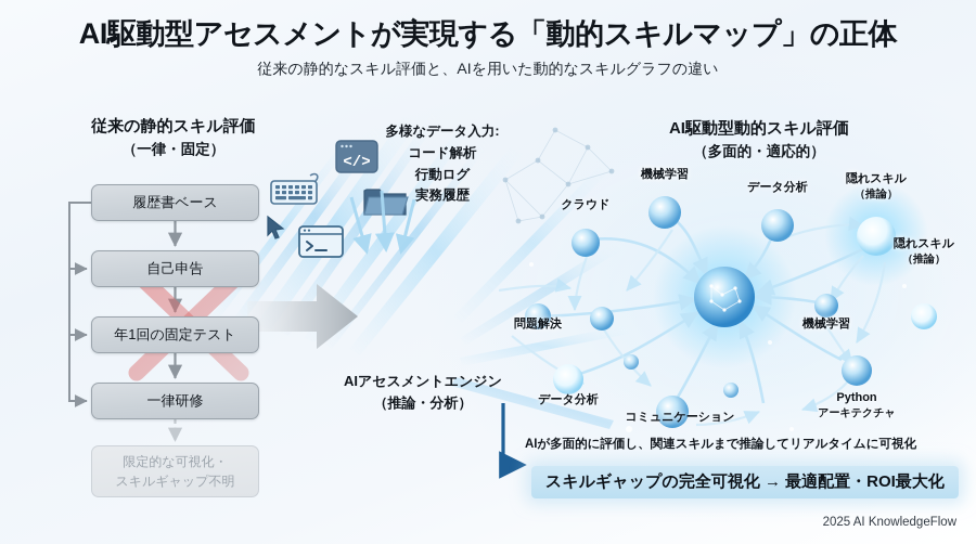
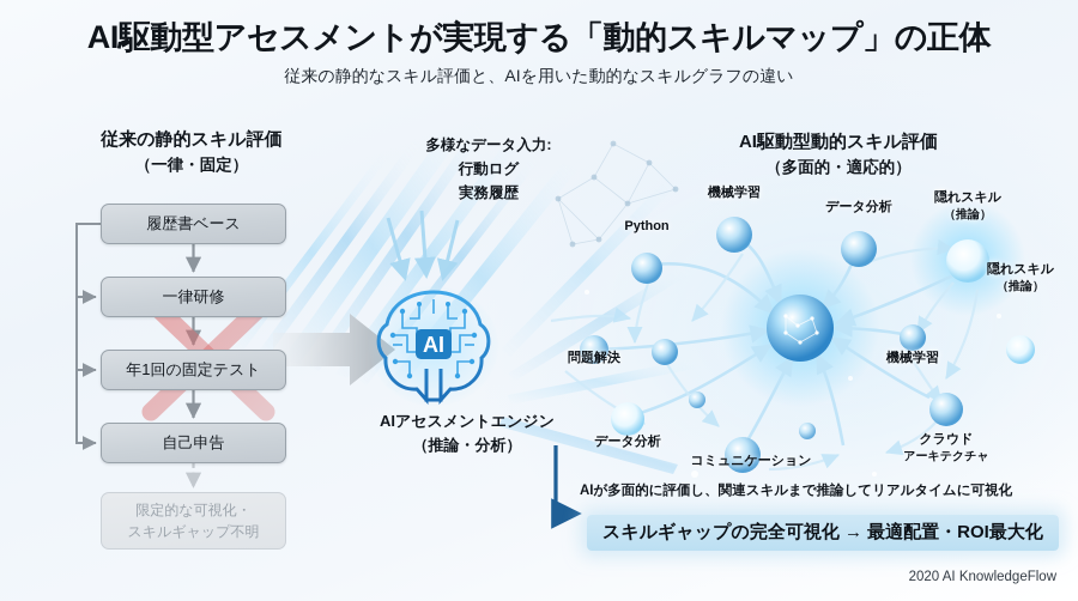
  AI駆動型アセスメントが実現する「動的スキルマップ」の正体
  従来の静的なスキル評価と、AIを用いた動的なスキルグラフの違い
  従来の静的スキル評価
  （一律・固定）
  履歴書ベース
- 自己申告
+ 一律研修
  年1回の固定テスト
- 一律研修
+ 自己申告
  限定的な可視化・
  スキルギャップ不明
- </>
  多様なデータ入力:
- コード解析
  行動ログ
  実務履歴
+ AI
  AIアセスメントエンジン
  （推論・分析）
  AI駆動型動的スキル評価
  （多面的・適応的）
- クラウド
+ Python
  機械学習
  データ分析
  隠れスキル
  （推論）
  隠れスキル
  （推論）
  問題解決
  機械学習
  データ分析
  コミュニケーション
- Python
+ クラウド
  アーキテクチャ
  AIが多面的に評価し、関連スキルまで推論してリアルタイムに可視化
  スキルギャップの完全可視化 → 最適配置・ROI最大化
- 2025 AI KnowledgeFlow
+ 2020 AI KnowledgeFlow
